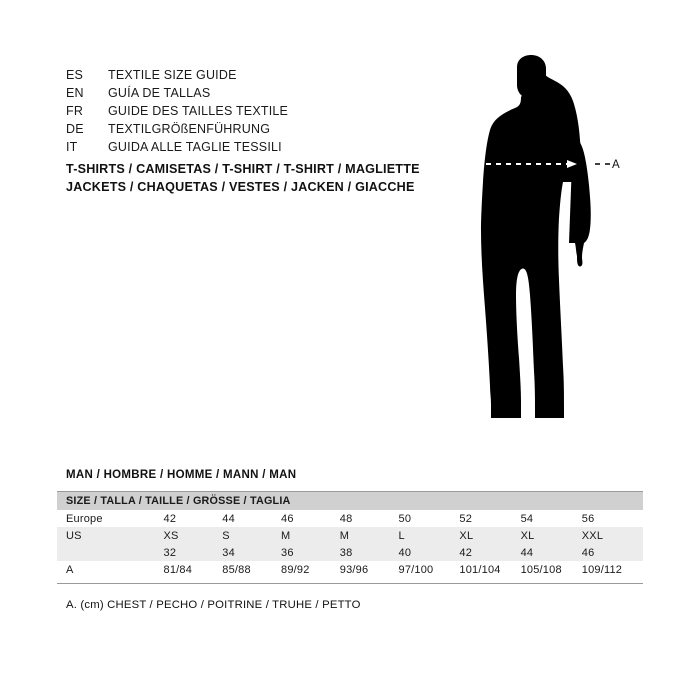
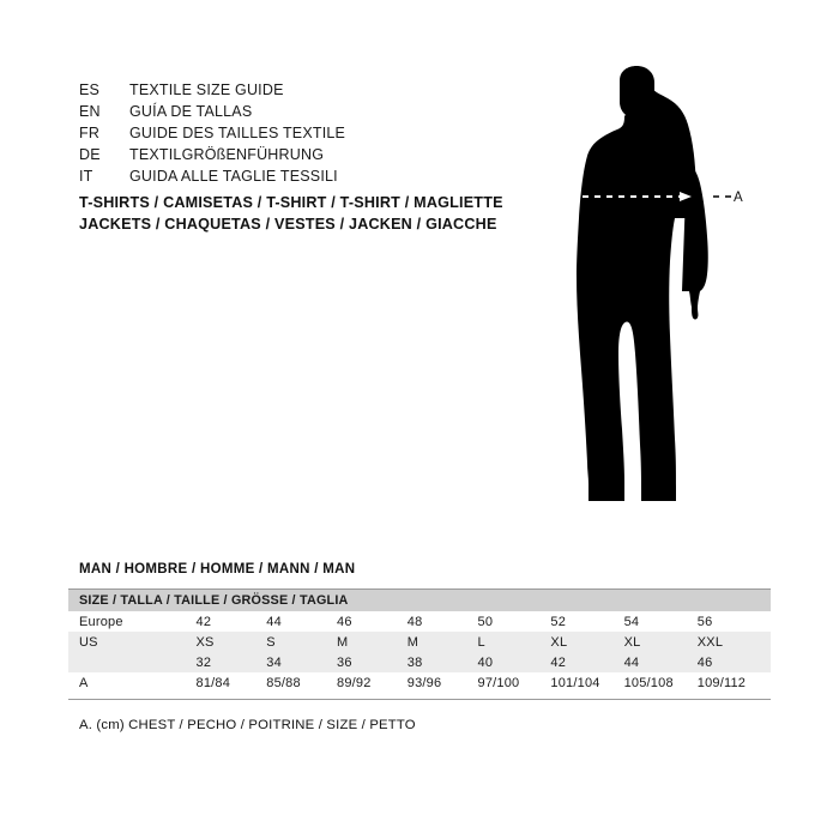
  ES
  TEXTILE SIZE GUIDE
  EN
  GUÍA DE TALLAS
  FR
  GUIDE DES TAILLES TEXTILE
  DE
  TEXTILGRÖßENFÜHRUNG
  IT
  GUIDA ALLE TAGLIE TESSILI
  T-SHIRTS / CAMISETAS / T-SHIRT / T-SHIRT / MAGLIETTE
  JACKETS / CHAQUETAS / VESTES / JACKEN / GIACCHE
  A
  MAN / HOMBRE / HOMME / MANN / MAN
  SIZE / TALLA / TAILLE / GRÖSSE / TAGLIA
  Europe	42	44	46	48	50	52	54	56
  US	XS	S	M	M	L	XL	XL	XXL
  	32	34	36	38	40	42	44	46
  A	81/84	85/88	89/92	93/96	97/100	101/104	105/108	109/112
- A. (cm) CHEST / PECHO / POITRINE / TRUHE / PETTO
+ A. (cm) CHEST / PECHO / POITRINE / SIZE / PETTO
